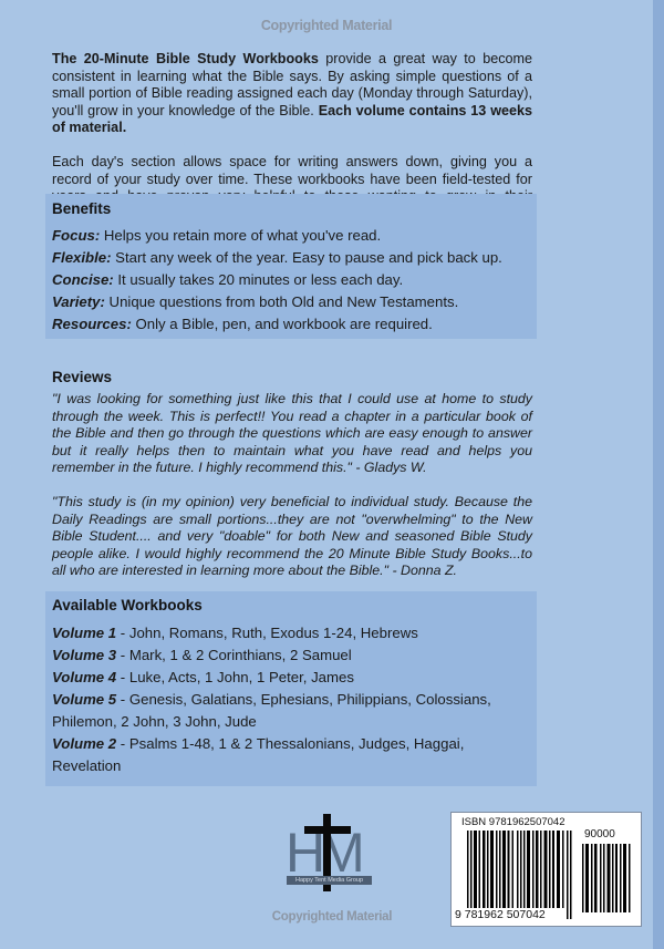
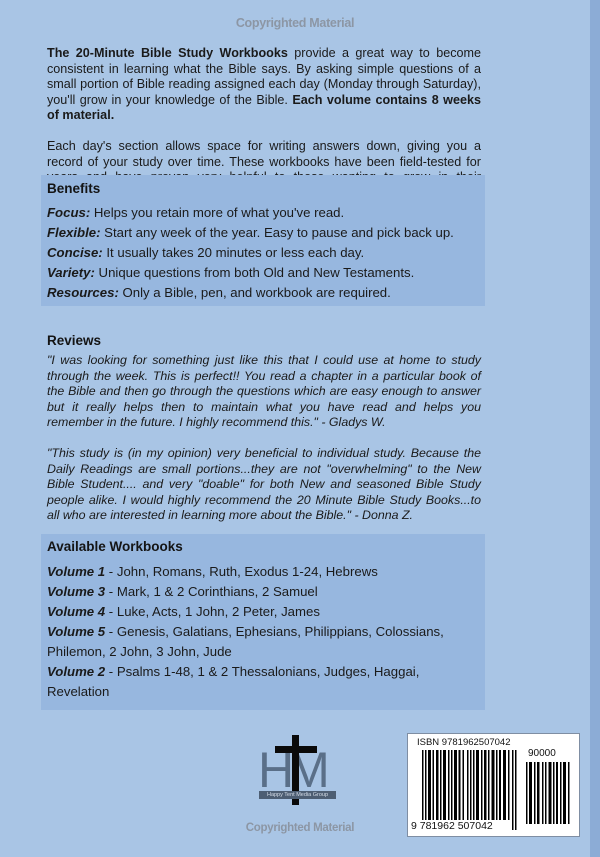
  Copyrighted Material
- The 20-Minute Bible Study Workbooks provide a great way to become consistent in learning what the Bible says. By asking simple questions of a small portion of Bible reading assigned each day (Monday through Saturday), you'll grow in your knowledge of the Bible. Each volume contains 13 weeks of material.
+ The 20-Minute Bible Study Workbooks provide a great way to become consistent in learning what the Bible says. By asking simple questions of a small portion of Bible reading assigned each day (Monday through Saturday), you'll grow in your knowledge of the Bible. Each volume contains 8 weeks of material.
  Benefits
  Focus: Helps you retain more of what you've read.
  Flexible: Start any week of the year. Easy to pause and pick back up.
  Concise: It usually takes 20 minutes or less each day.
  Variety: Unique questions from both Old and New Testaments.
  Resources: Only a Bible, pen, and workbook are required.
  Reviews
  "I was looking for something just like this that I could use at home to study through the week. This is perfect!! You read a chapter in a particular book of the Bible and then go through the questions which are easy enough to answer but it really helps then to maintain what you have read and helps you remember in the future. I highly recommend this." - Gladys W.
  "This study is (in my opinion) very beneficial to individual study. Because the Daily Readings are small portions...they are not "overwhelming" to the New Bible Student.... and very "doable" for both New and seasoned Bible Study people alike. I would highly recommend the 20 Minute Bible Study Books...to all who are interested in learning more about the Bible." - Donna Z.
  Available Workbooks
  Volume 1 - John, Romans, Ruth, Exodus 1-24, Hebrews
  Volume 3 - Mark, 1 & 2 Corinthians, 2 Samuel
- Volume 4 - Luke, Acts, 1 John, 1 Peter, James
+ Volume 4 - Luke, Acts, 1 John, 2 Peter, James
  Volume 5 - Genesis, Galatians, Ephesians, Philippians, Colossians, Philemon, 2 John, 3 John, Jude
  Volume 2 - Psalms 1-48, 1 & 2 Thessalonians, Judges, Haggai, Revelation
  HM
  Copyrighted Material
  ISBN 9781962507042
  90000
  9 781962 507042
